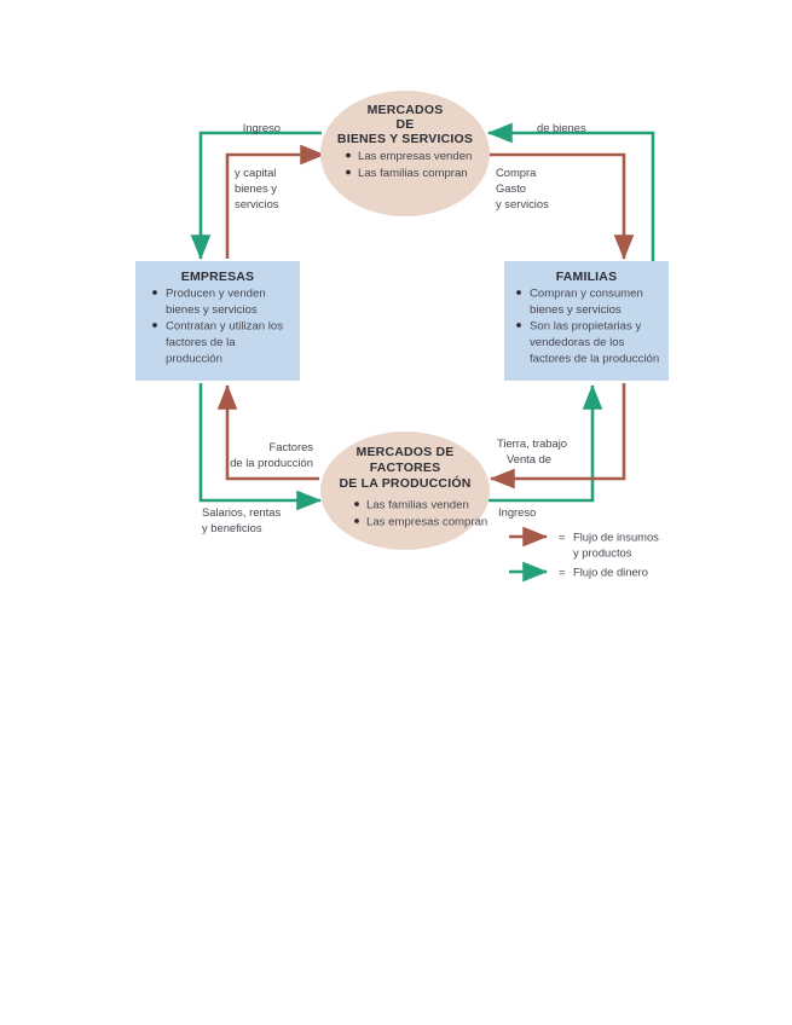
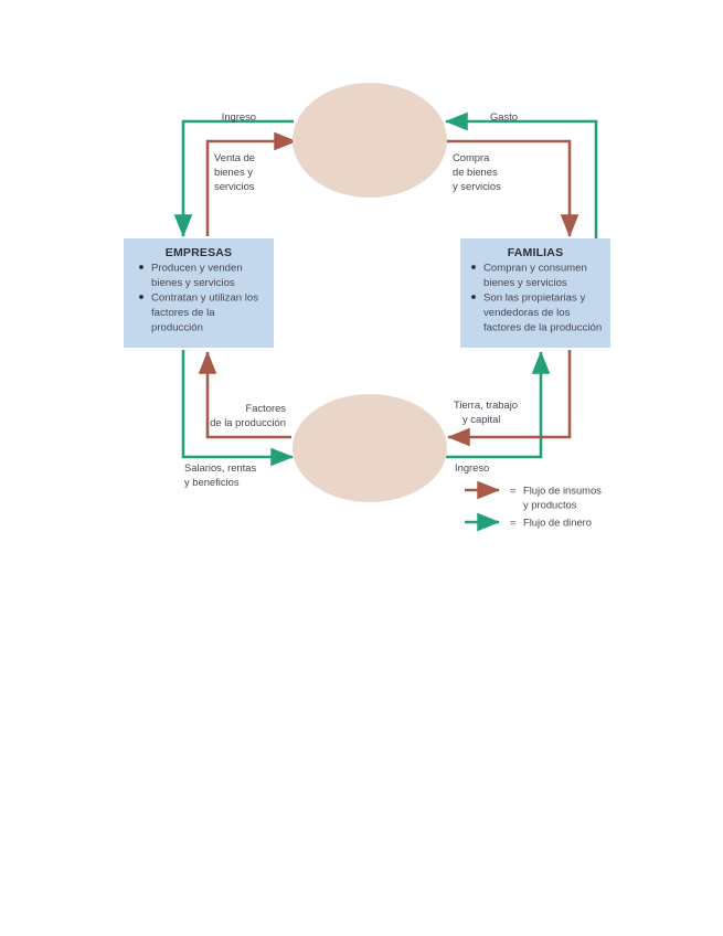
- MERCADOS
- DE
- BIENES Y SERVICIOS
- Las empresas venden
- Las familias compran
- MERCADOS DE
- FACTORES
- DE LA PRODUCCIÓN
- Las familias venden
- Las empresas compran
  EMPRESAS
  Producen y venden
  bienes y servicios
  Contratan y utilizan los
  factores de la
  producción
  FAMILIAS
  Compran y consumen
  bienes y servicios
  Son las propietarias y
  vendedoras de los
  factores de la producción
  Ingreso
- y capital
+ Venta de
  bienes y
  servicios
- de bienes
+ Gasto
  Compra
- Gasto
+ de bienes
  y servicios
  Factores
  de la producción
  Salarios, rentas
  y beneficios
  Tierra, trabajo
- Venta de
+ y capital
  Ingreso
  =
  Flujo de insumos
  y productos
  =
  Flujo de dinero
